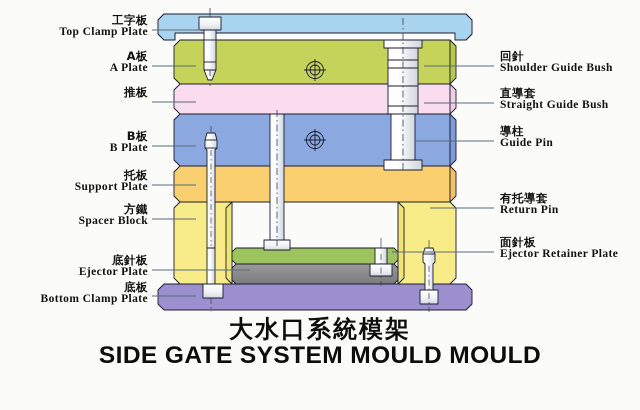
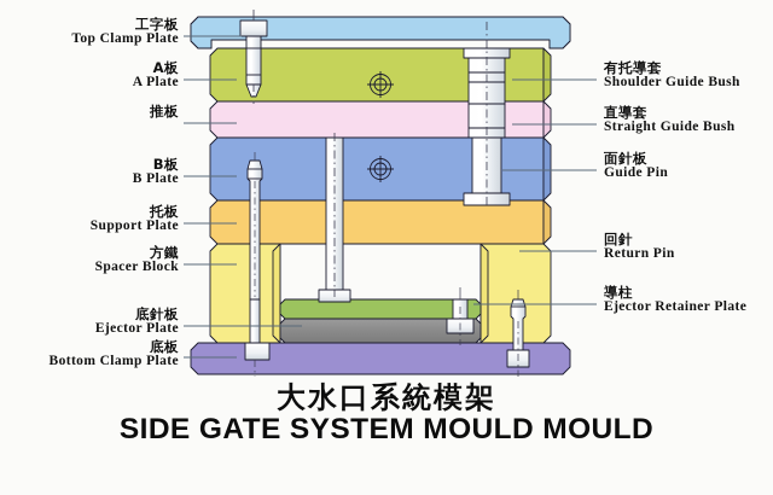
  工字板
  Top Clamp Plate
  A板
  A Plate
  推板
  B板
  B Plate
  托板
  Support Plate
  方鐵
  Spacer Block
  底針板
  Ejector Plate
  底板
  Bottom Clamp Plate
- 回針
+ 有托導套
  Shoulder Guide Bush
  直導套
  Straight Guide Bush
- 導柱
+ 面針板
  Guide Pin
- 有托導套
+ 回針
  Return Pin
- 面針板
+ 導柱
  Ejector Retainer Plate
  大水口系統模架
  SIDE GATE SYSTEM MOULD MOULD
